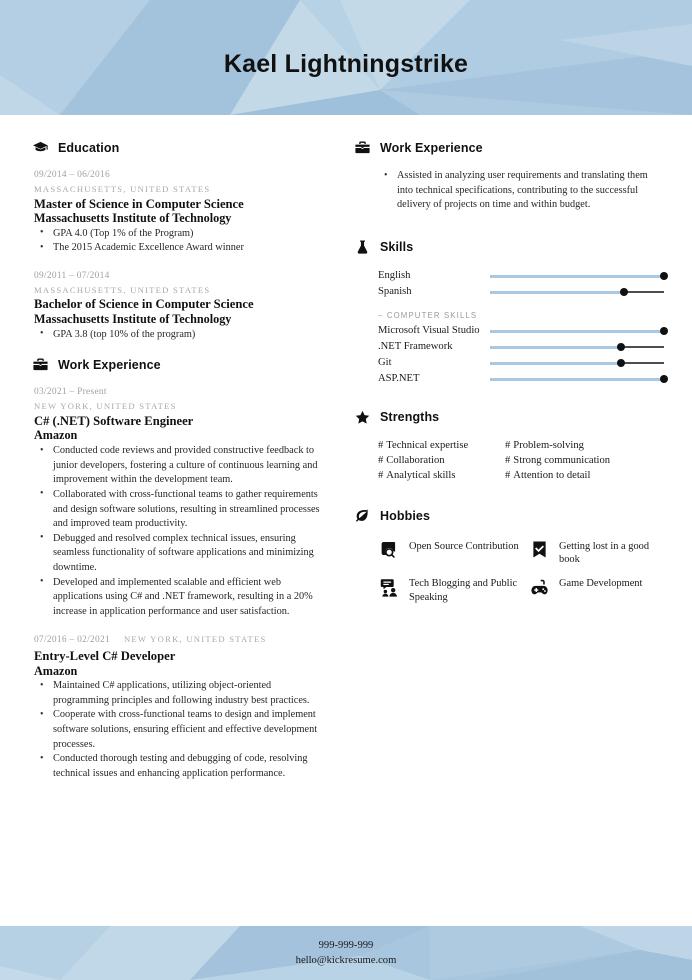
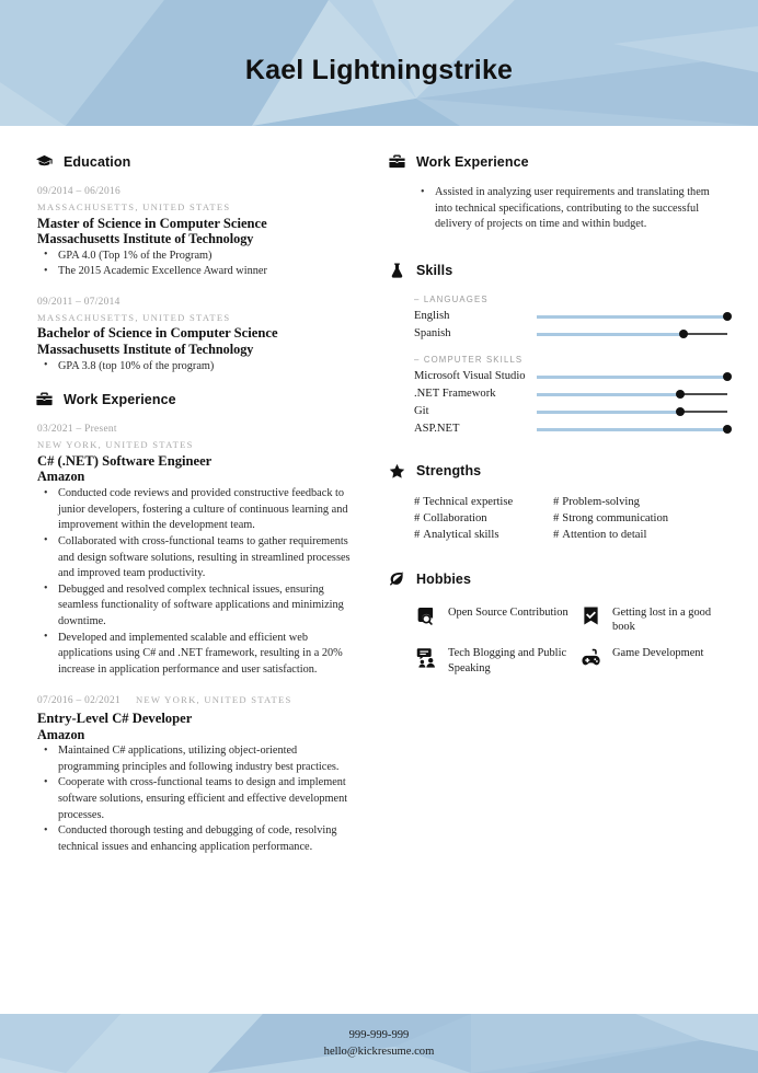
  Kael Lightningstrike
  Education
  09/2014 – 06/2016
  MASSACHUSETTS, UNITED STATES
  Master of Science in Computer Science
  Massachusetts Institute of Technology
  GPA 4.0 (Top 1% of the Program)
  The 2015 Academic Excellence Award winner
  09/2011 – 07/2014
  MASSACHUSETTS, UNITED STATES
  Bachelor of Science in Computer Science
  Massachusetts Institute of Technology
  GPA 3.8 (top 10% of the program)
  Work Experience
  03/2021 – Present
  NEW YORK, UNITED STATES
  C# (.NET) Software Engineer
  Amazon
  Conducted code reviews and provided constructive feedback to junior developers, fostering a culture of continuous learning and improvement within the development team.
  Collaborated with cross-functional teams to gather requirements and design software solutions, resulting in streamlined processes and improved team productivity.
  Debugged and resolved complex technical issues, ensuring seamless functionality of software applications and minimizing downtime.
  Developed and implemented scalable and efficient web applications using C# and .NET framework, resulting in a 20% increase in application performance and user satisfaction.
  07/2016 – 02/2021
  NEW YORK, UNITED STATES
  Entry-Level C# Developer
  Amazon
  Maintained C# applications, utilizing object-oriented programming principles and following industry best practices.
  Cooperate with cross-functional teams to design and implement software solutions, ensuring efficient and effective development processes.
  Conducted thorough testing and debugging of code, resolving technical issues and enhancing application performance.
  Work Experience
  Assisted in analyzing user requirements and translating them into technical specifications, contributing to the successful delivery of projects on time and within budget.
  Skills
+ – LANGUAGES
  English
  Spanish
  – COMPUTER SKILLS
  Microsoft Visual Studio
  .NET Framework
  Git
  ASP.NET
  Strengths
  # Technical expertise
  # Problem-solving
  # Collaboration
  # Strong communication
  # Analytical skills
  # Attention to detail
  Hobbies
  Open Source Contribution
  Getting lost in a good book
  Tech Blogging and Public Speaking
  Game Development
  999-999-999
  hello@kickresume.com
